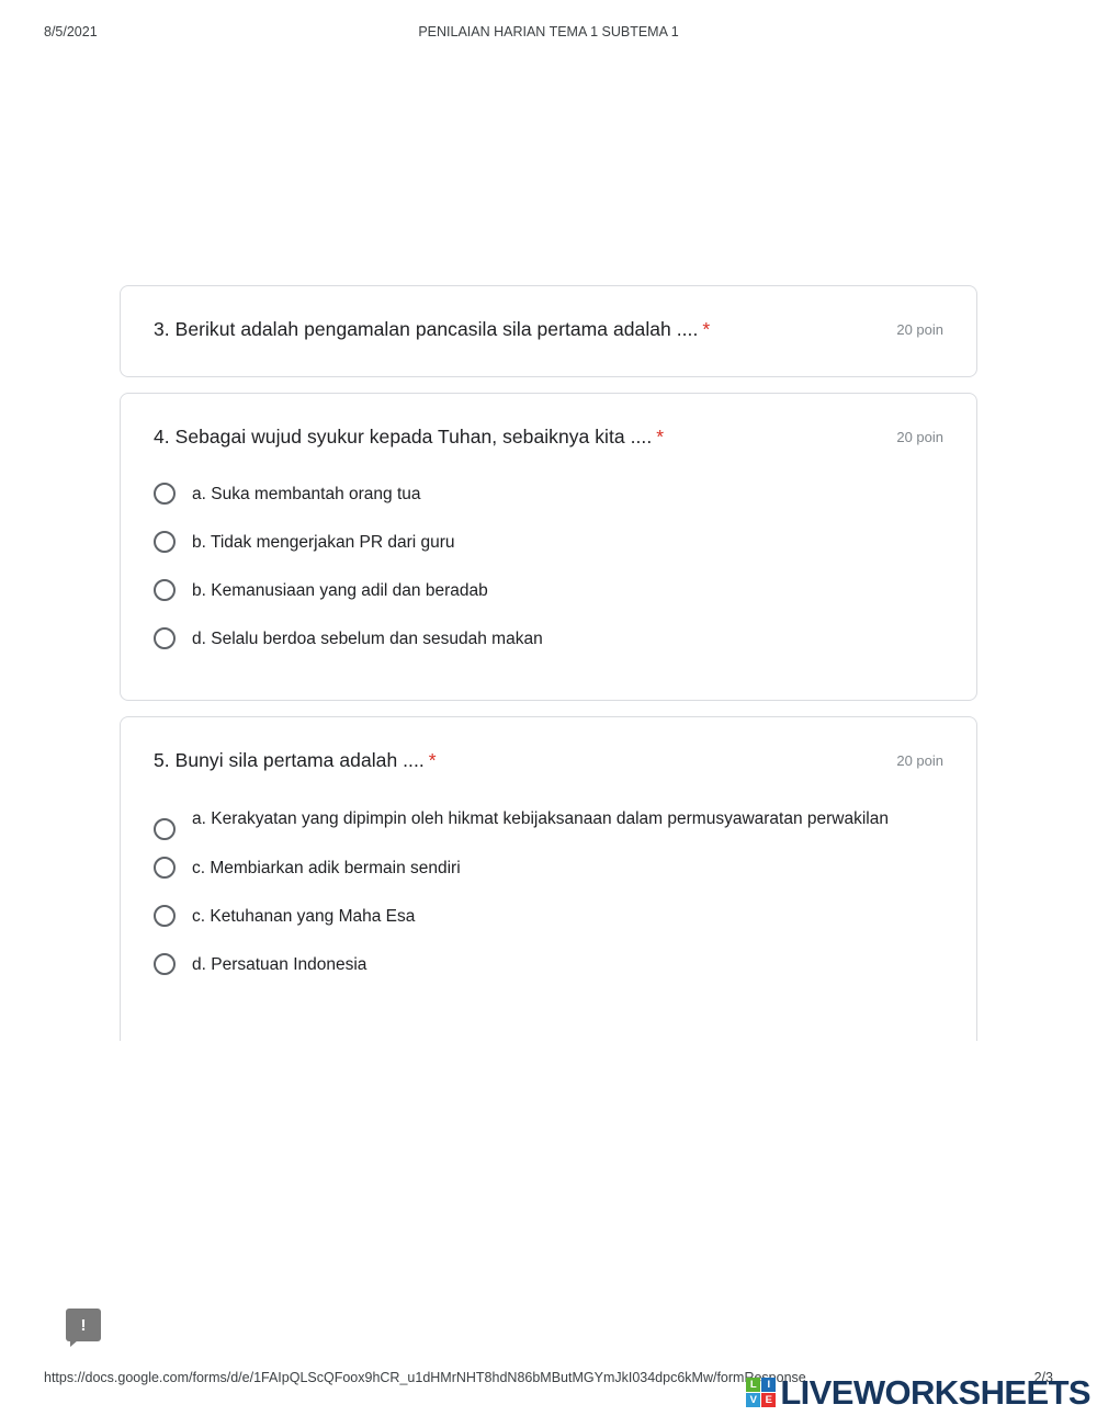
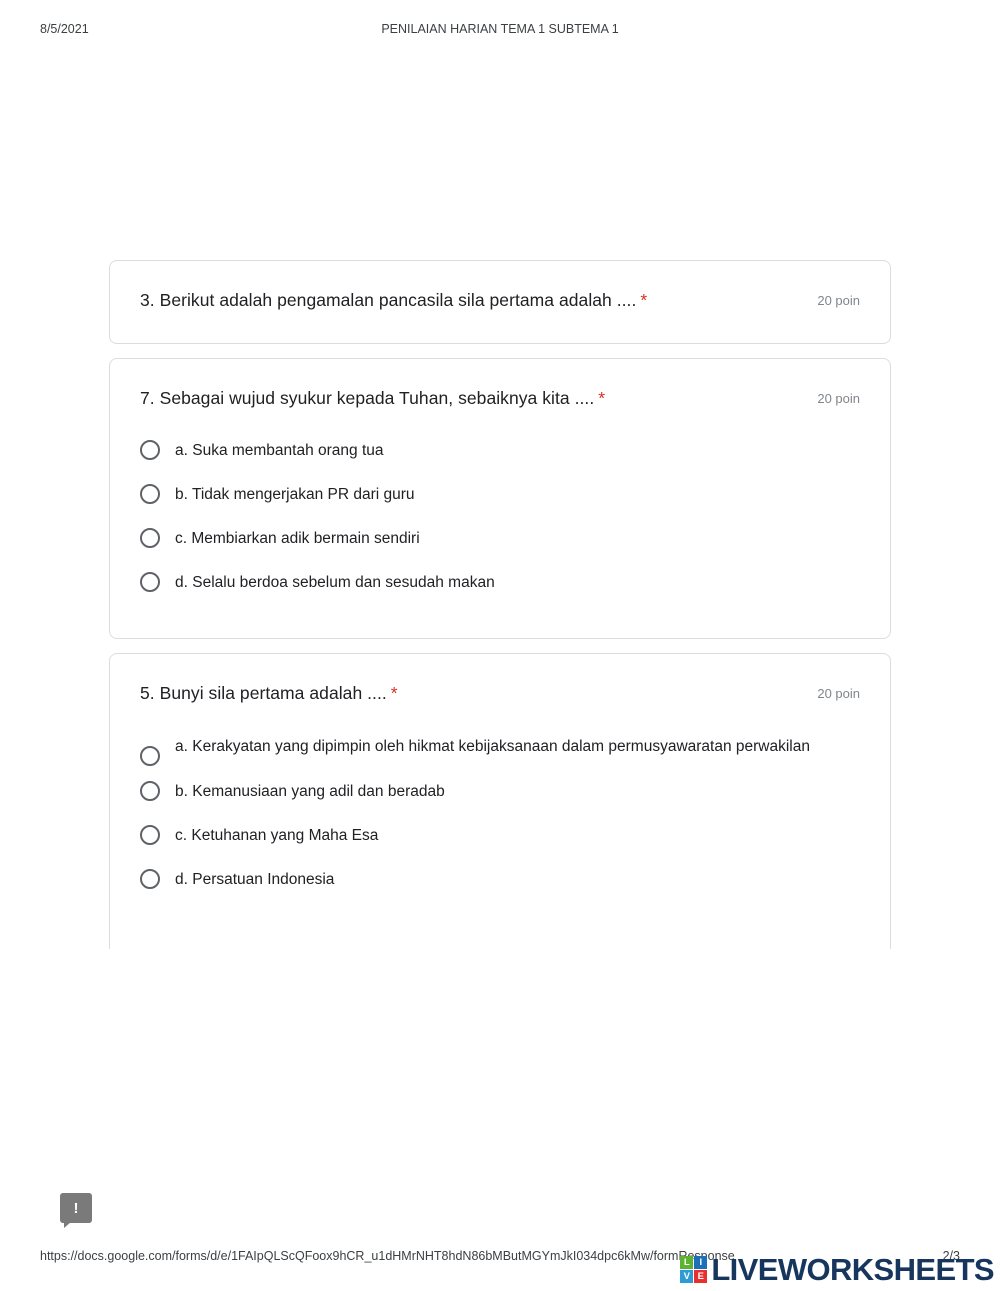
  8/5/2021
  PENILAIAN HARIAN TEMA 1 SUBTEMA 1
  3. Berikut adalah pengamalan pancasila sila pertama adalah .... *
  20 poin
- 4. Sebagai wujud syukur kepada Tuhan, sebaiknya kita .... *
+ 7. Sebagai wujud syukur kepada Tuhan, sebaiknya kita .... *
  20 poin
  a. Suka membantah orang tua
  b. Tidak mengerjakan PR dari guru
- b. Kemanusiaan yang adil dan beradab
+ c. Membiarkan adik bermain sendiri
  d. Selalu berdoa sebelum dan sesudah makan
  5. Bunyi sila pertama adalah .... *
  20 poin
  a. Kerakyatan yang dipimpin oleh hikmat kebijaksanaan dalam permusyawaratan perwakilan
- c. Membiarkan adik bermain sendiri
+ b. Kemanusiaan yang adil dan beradab
  c. Ketuhanan yang Maha Esa
  d. Persatuan Indonesia
  !
  https://docs.google.com/forms/d/e/1FAIpQLScQFoox9hCR_u1dHMrNHT8hdN86bMButMGYmJkI034dpc6kMw/formonse
  2/3
  L
  I
  V
  E
  LIVEWORKSHEETS
